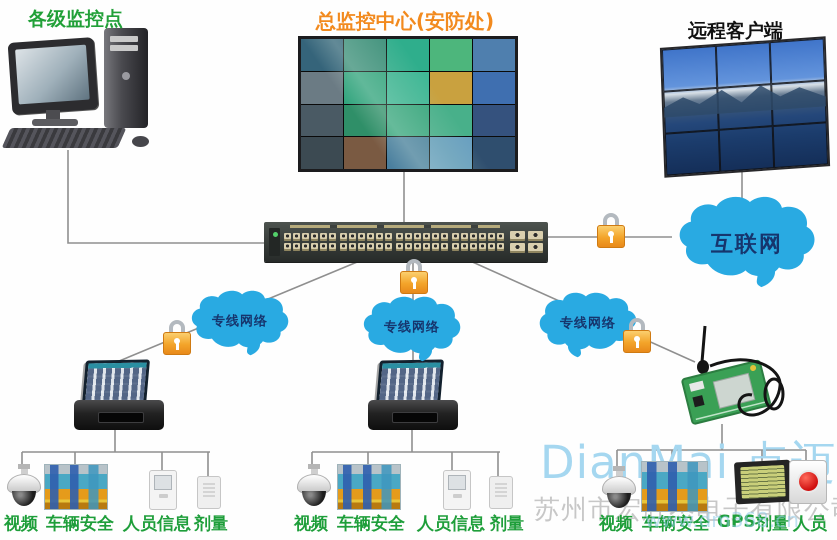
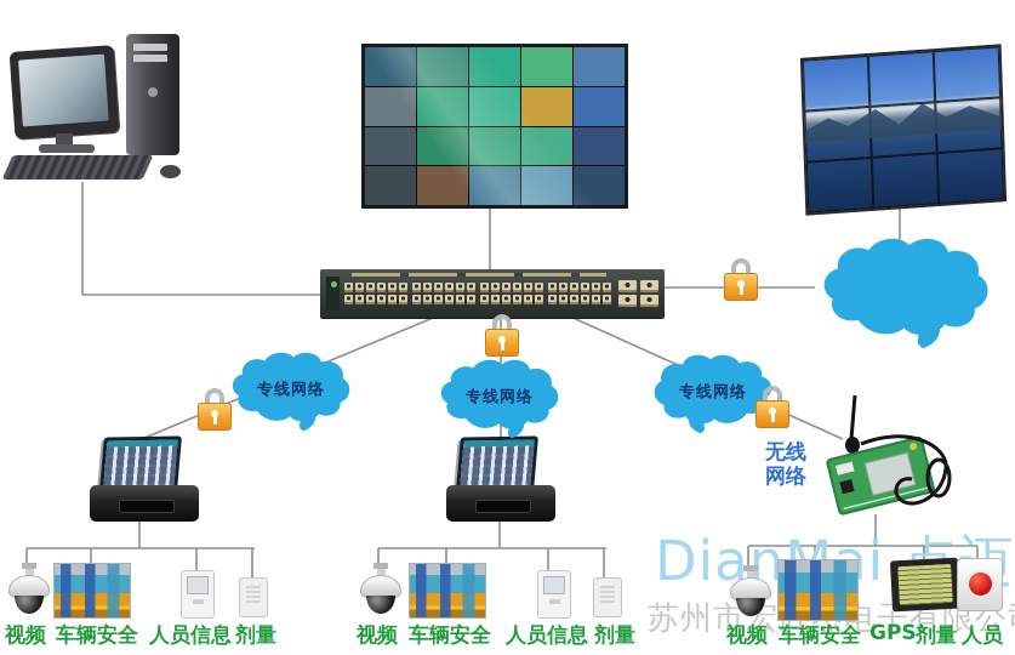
  苏州市宏电子有限公
- www.dm368.cn
- 各级监控点
- 总监控中心(安防处)
- 远程客户端
- 互联网
  专线网络
  专线网络
  专线网络
+ 无线
+ 网络
  视频
  车辆安全
  人员信息
  剂量
  视频
  车辆安全
  人员信息
  剂量
  视频
  车辆安全
  GPS
  剂量
  人员
